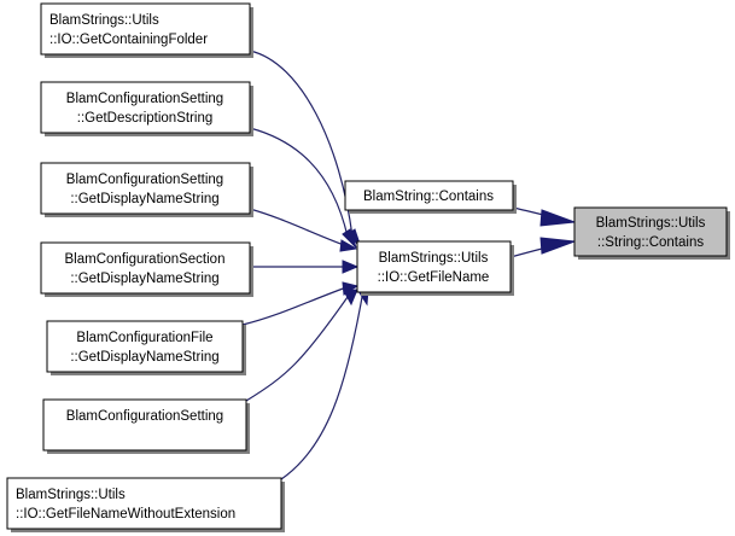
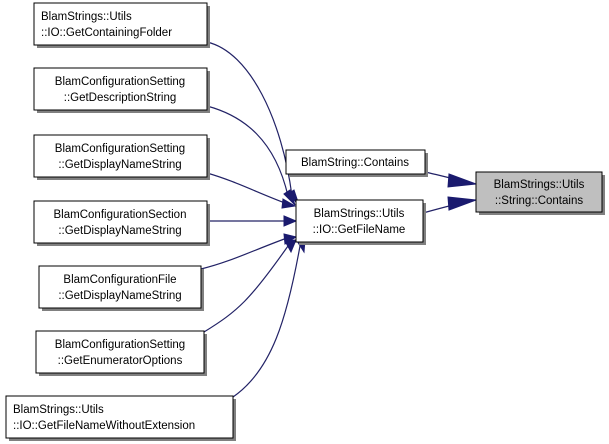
  BlamStrings::Utils
  ::IO::GetContainingFolder
  BlamConfigurationSetting
  ::GetDescriptionString
  BlamConfigurationSetting
  ::GetDisplayNameString
  BlamConfigurationSection
  ::GetDisplayNameString
  BlamConfigurationFile
  ::GetDisplayNameString
  BlamConfigurationSetting
+ ::GetEnumeratorOptions
  BlamStrings::Utils
  ::IO::GetFileNameWithoutExtension
  BlamString::Contains
  BlamStrings::Utils
  ::IO::GetFileName
  BlamStrings::Utils
  ::String::Contains
